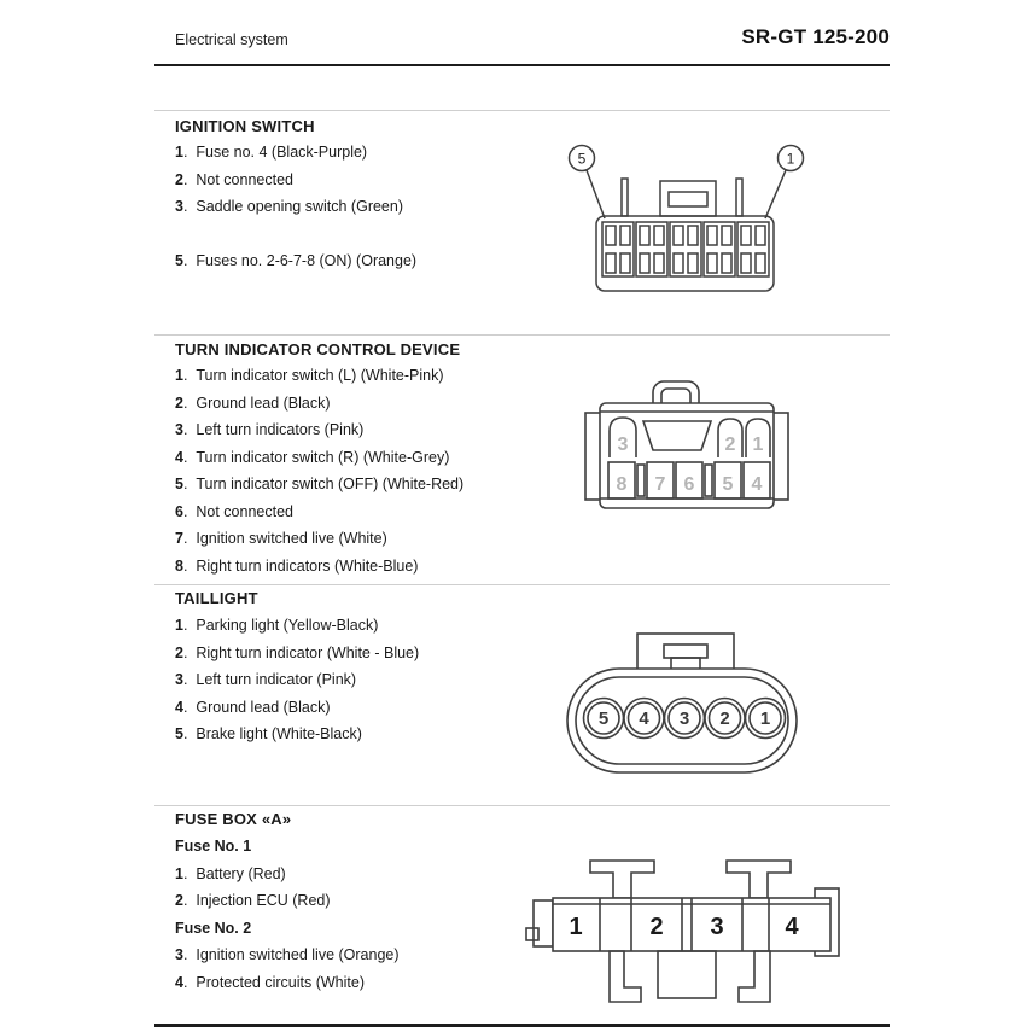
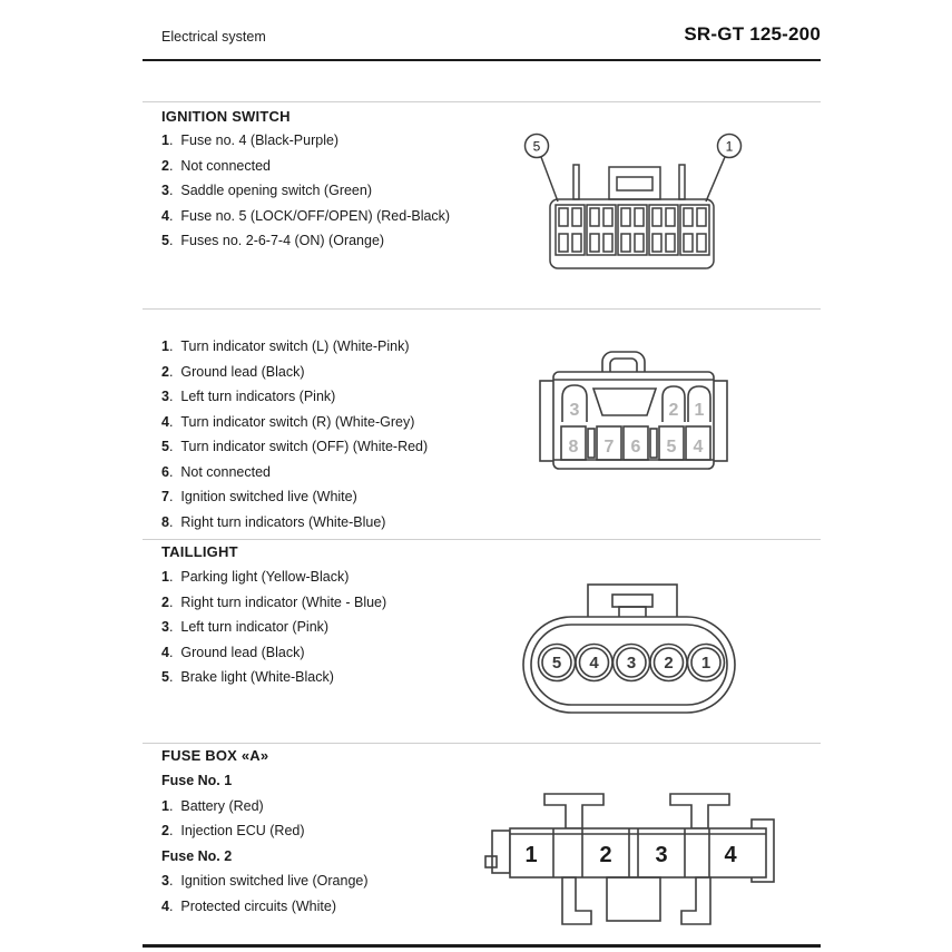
  Electrical system
  SR-GT 125-200
  IGNITION SWITCH
  1 Fuse no. 4 (Black-Purple)
  2 Not connected
  3 Saddle opening switch (Green)
+ 4 Fuse no. 5 (LOCK/OFF/OPEN) (Red-Black)
- 5 Fuses no. 2-6-7-8 (ON) (Orange)
+ 5 Fuses no. 2-6-7-4 (ON) (Orange)
  5
  1
- TURN INDICATOR CONTROL DEVICE
  1 Turn indicator switch (L) (White-Pink)
  2 Ground lead (Black)
  3 Left turn indicators (Pink)
  4 Turn indicator switch (R) (White-Grey)
  5 Turn indicator switch (OFF) (White-Red)
  6 Not connected
  7 Ignition switched live (White)
  8 Right turn indicators (White-Blue)
  3
  2
  1
  8
  7
  6
  5
  4
  TAILLIGHT
  1 Parking light (Yellow-Black)
  2 Right turn indicator (White - Blue)
  3 Left turn indicator (Pink)
  4 Ground lead (Black)
  5 Brake light (White-Black)
  5
  4
  3
  2
  1
  FUSE BOX «A»
  Fuse No. 1
  1 Battery (Red)
  2 Injection ECU (Red)
  Fuse No. 2
  3 Ignition switched live (Orange)
  4 Protected circuits (White)
  1
  2
  3
  4
